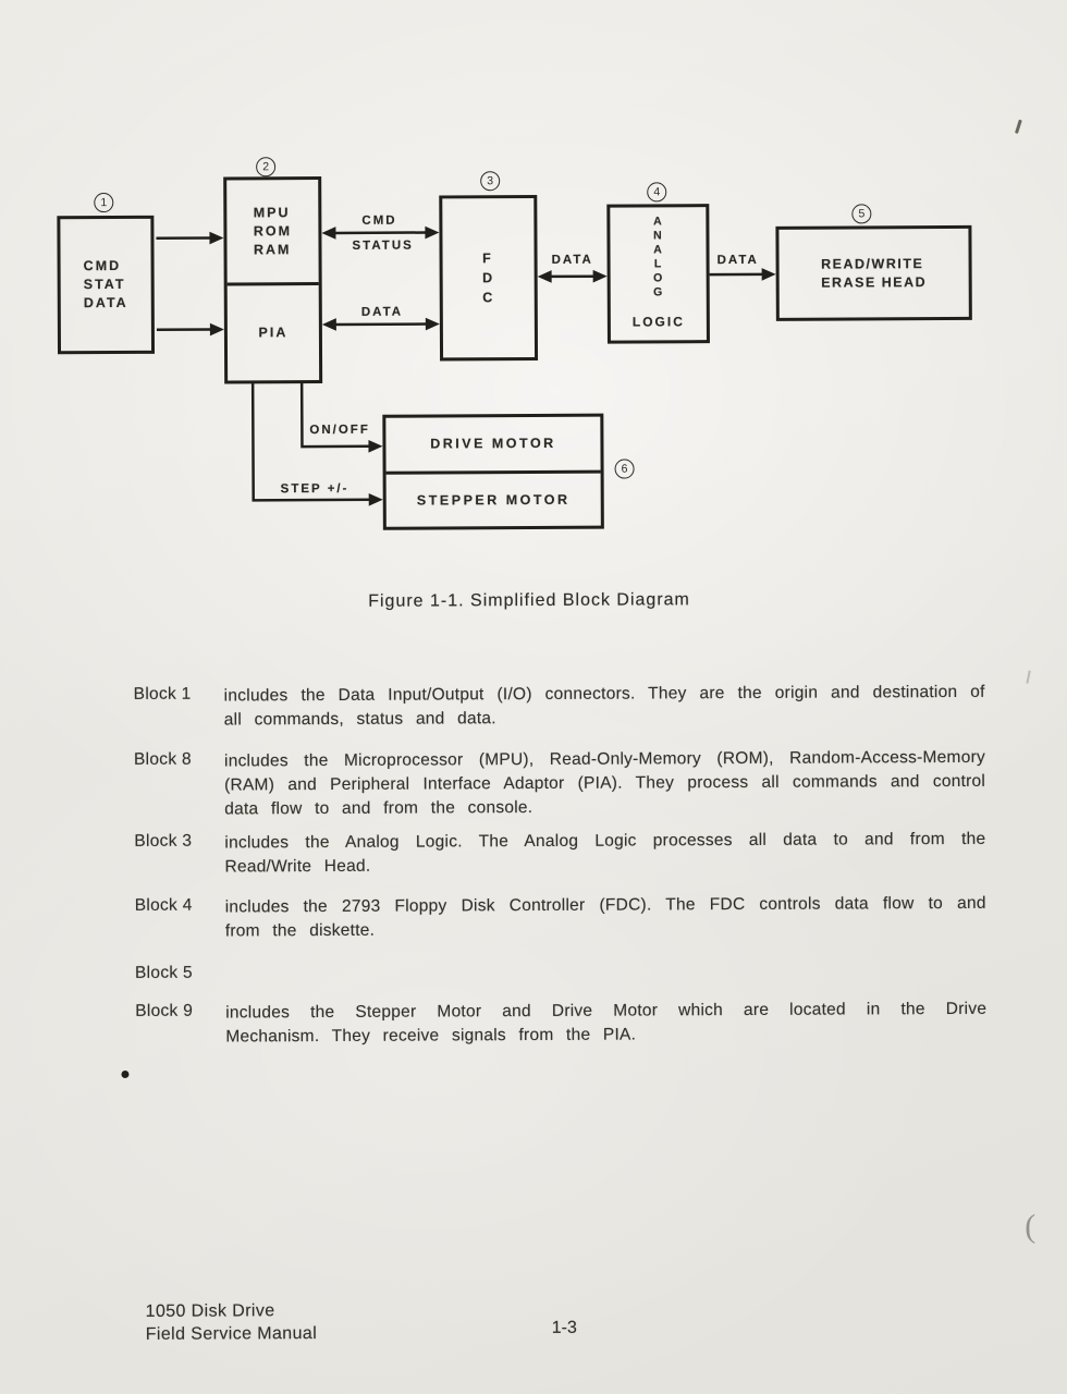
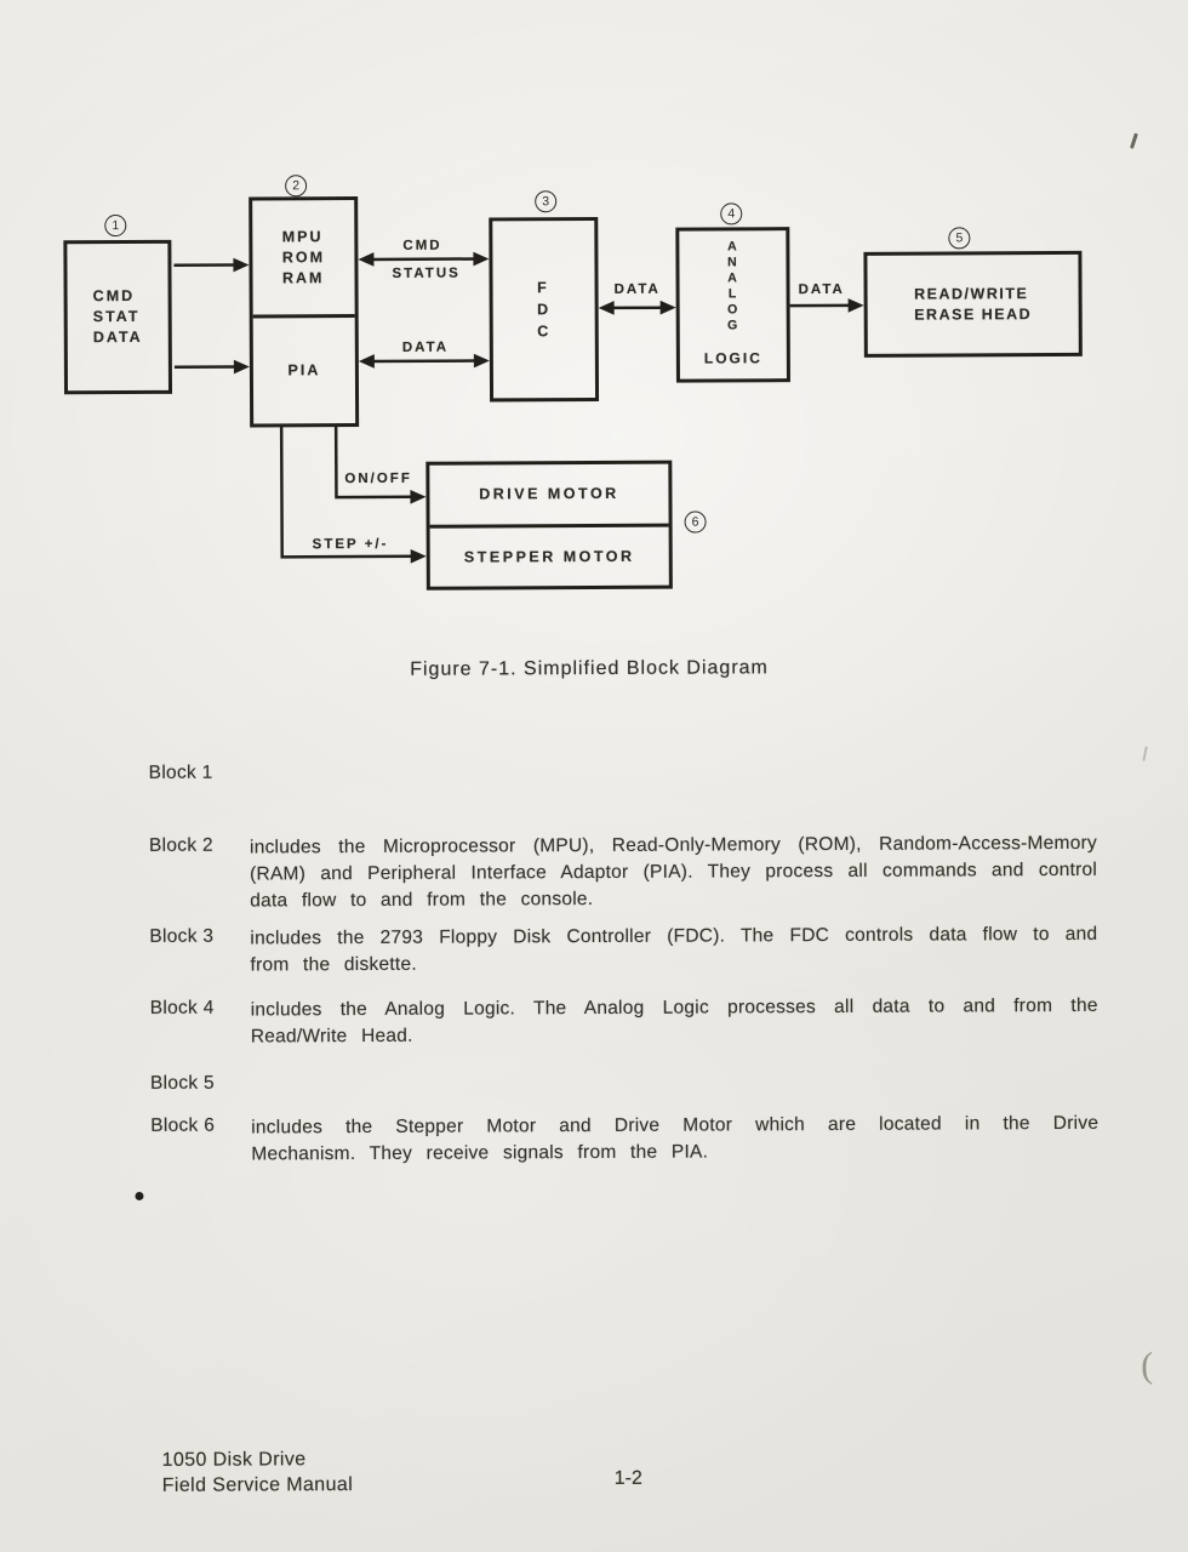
  1
  2
  3
  4
  5
  6
  CMD
  STAT
  DATA
  MPU
  ROM
  RAM
  PIA
  F
  D
  C
  A
  N
  A
  L
  O
  G
  LOGIC
  READ/WRITE
  ERASE HEAD
  DRIVE MOTOR
  STEPPER MOTOR
  CMD
  STATUS
  DATA
  DATA
  DATA
  ON/OFF
  STEP +/-
- Figure 1-1. Simplified Block Diagram
+ Figure 7-1. Simplified Block Diagram
  Block 1
- includes the Data Input/Output (I/O) connectors. They are the origin and destination of all commands, status and data.
- Block 8
+ Block 2
  includes the Microprocessor (MPU), Read-Only-Memory (ROM), Random-Access-Memory (RAM) and Peripheral Interface Adaptor (PIA). They process all commands and control data flow to and from the console.
  Block 3
- includes the Analog Logic. The Analog Logic processes all data to and from the Read/Write Head.
+ includes the 2793 Floppy Disk Controller (FDC). The FDC controls data flow to and from the diskette.
  Block 4
- includes the 2793 Floppy Disk Controller (FDC). The FDC controls data flow to and from the diskette.
+ includes the Analog Logic. The Analog Logic processes all data to and from the Read/Write Head.
  Block 5
- Block 9
+ Block 6
  includes the Stepper Motor and Drive Motor which are located in the Drive Mechanism. They receive signals from the PIA.
  1050 Disk Drive
  Field Service Manual
- 1-3
+ 1-2
  (
